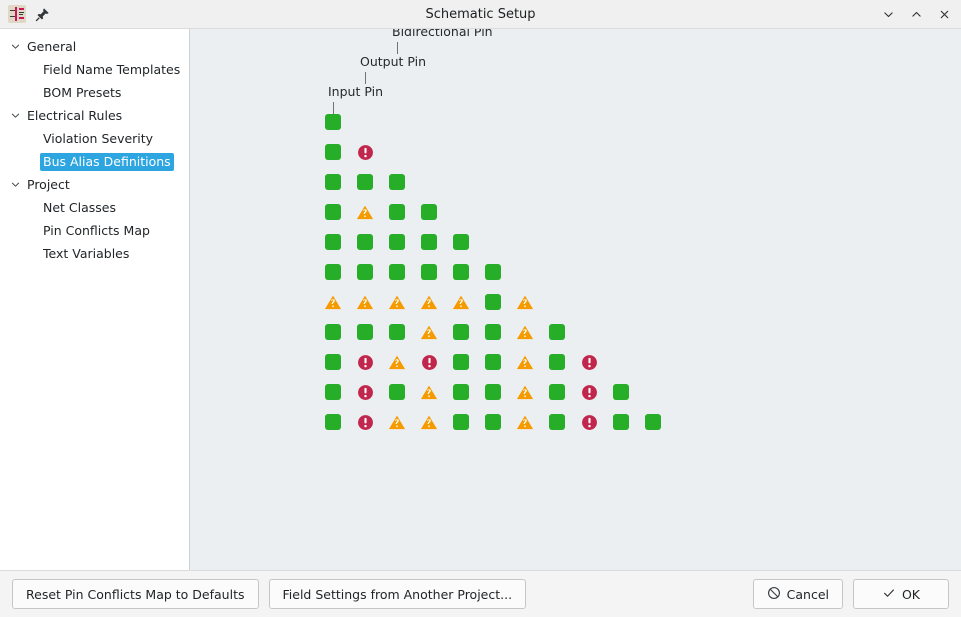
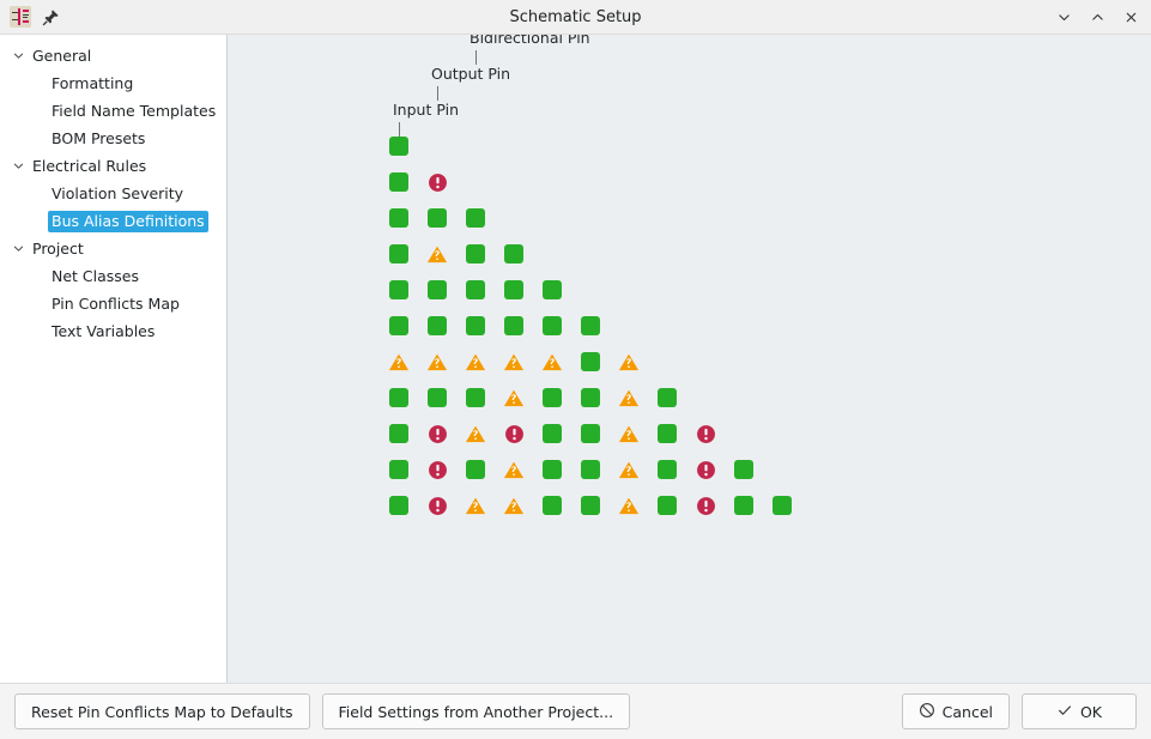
  Schematic Setup
  General
+ Formatting
  Field Name Templates
  BOM Presets
  Electrical Rules
  Violation Severity
  Bus Alias Definitions
  Project
  Net Classes
  Pin Conflicts Map
  Text Variables
  Input Pin
  Output Pin
  Bidirectional Pin
  Reset Pin Conflicts Map to Defaults
  Field Settings from Another Project...
  Cancel
  OK
